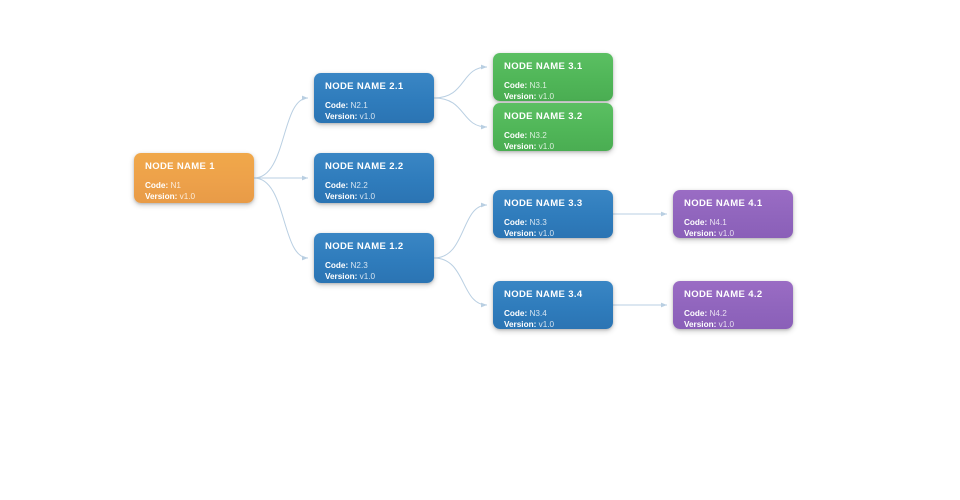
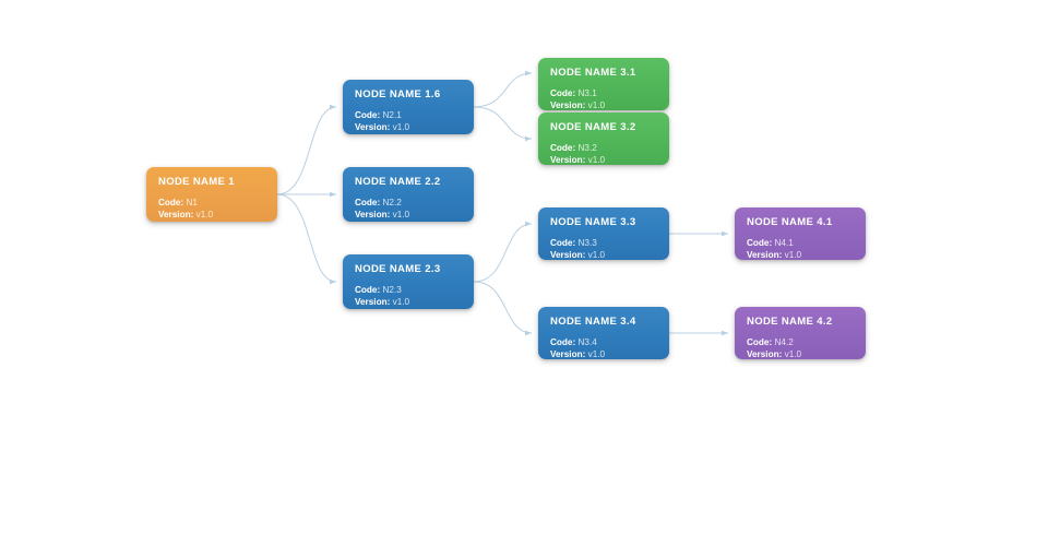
  NODE NAME 1
  Code: N1
  Version: v1.0
- NODE NAME 2.1
+ NODE NAME 1.6
  Code: N2.1
  Version: v1.0
  NODE NAME 2.2
  Code: N2.2
  Version: v1.0
- NODE NAME 1.2
+ NODE NAME 2.3
  Code: N2.3
  Version: v1.0
  NODE NAME 3.1
  Code: N3.1
  Version: v1.0
  NODE NAME 3.2
  Code: N3.2
  Version: v1.0
  NODE NAME 3.3
  Code: N3.3
  Version: v1.0
  NODE NAME 3.4
  Code: N3.4
  Version: v1.0
  NODE NAME 4.1
  Code: N4.1
  Version: v1.0
  NODE NAME 4.2
  Code: N4.2
  Version: v1.0
